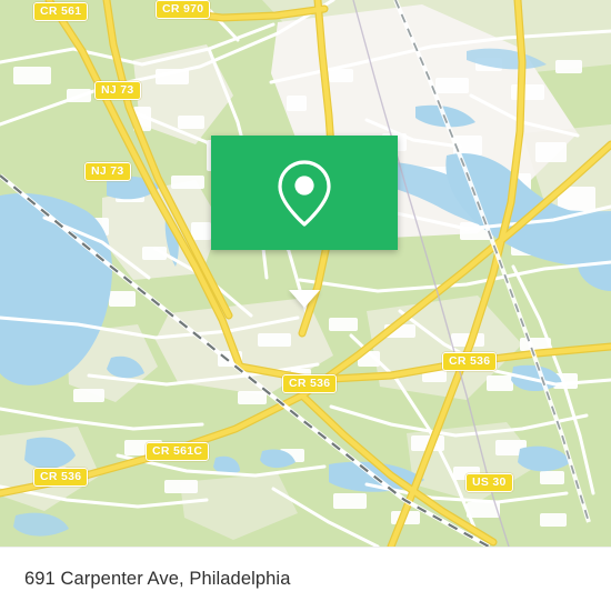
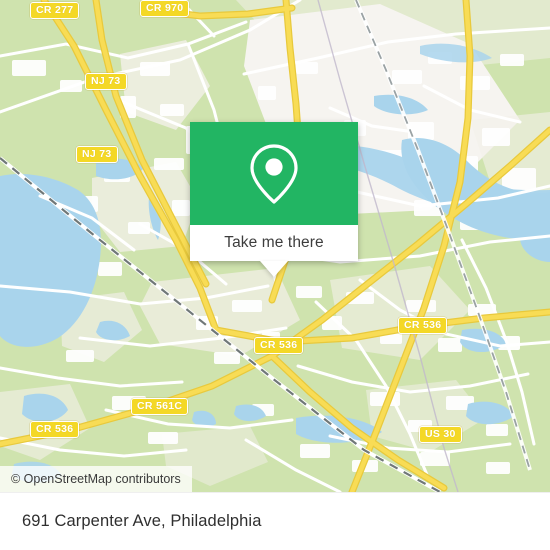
- CR 561
+ CR 277
  CR 970
  NJ 73
  NJ 73
  CR 536
  CR 536
  CR 561C
  CR 536
  US 30
+ Take me there
+ © OpenStreetMap contributors
  691 Carpenter Ave, Philadelphia
